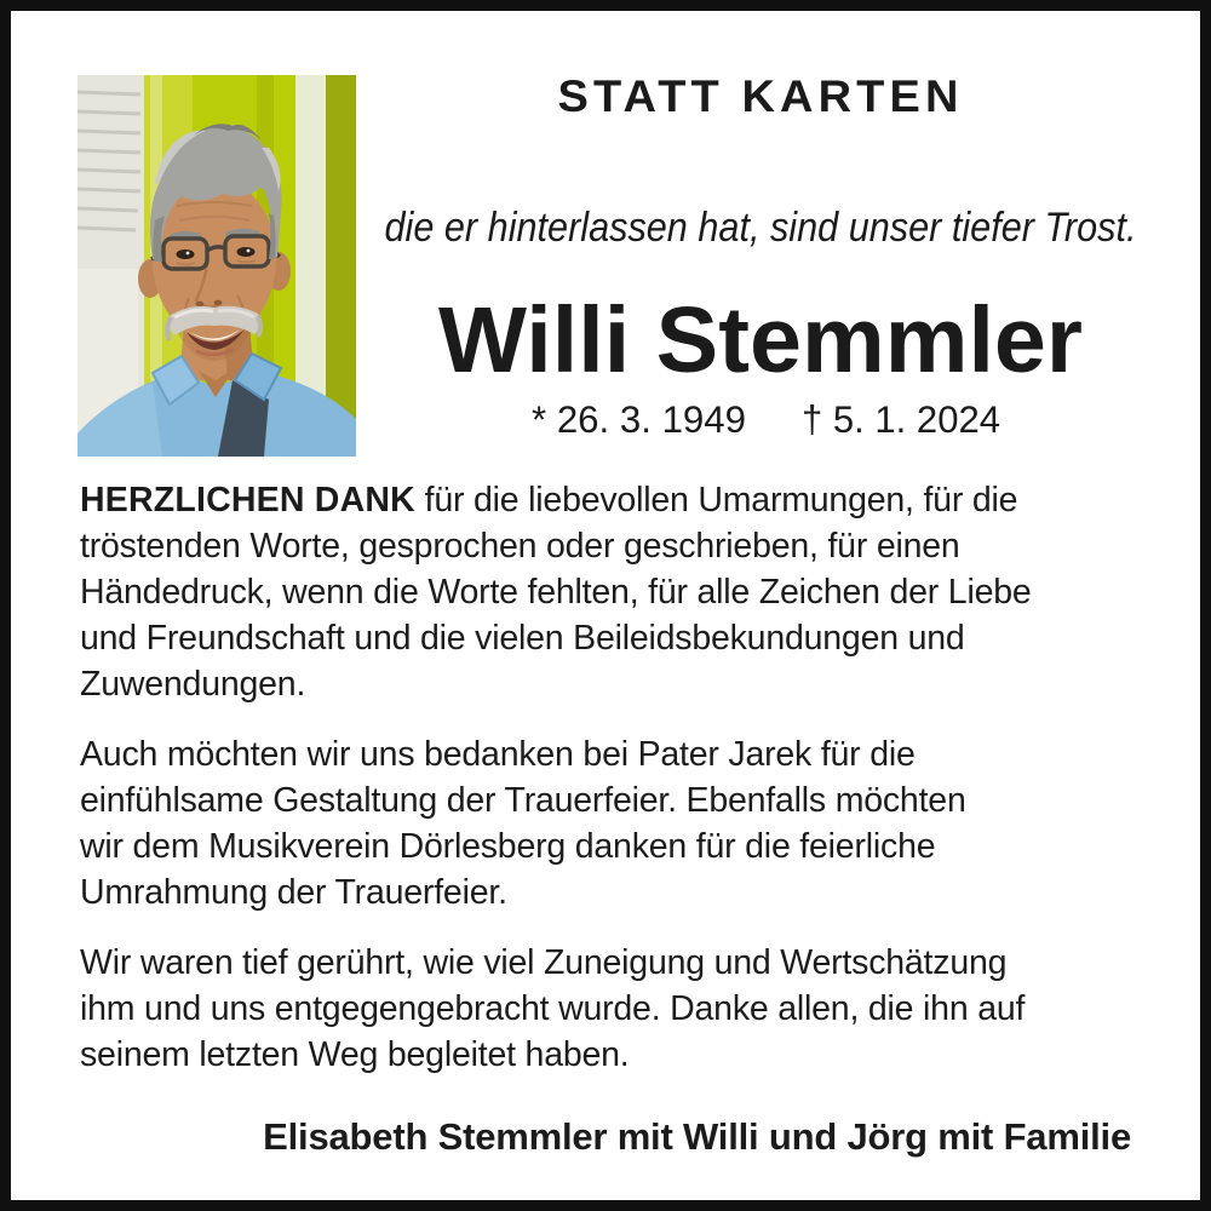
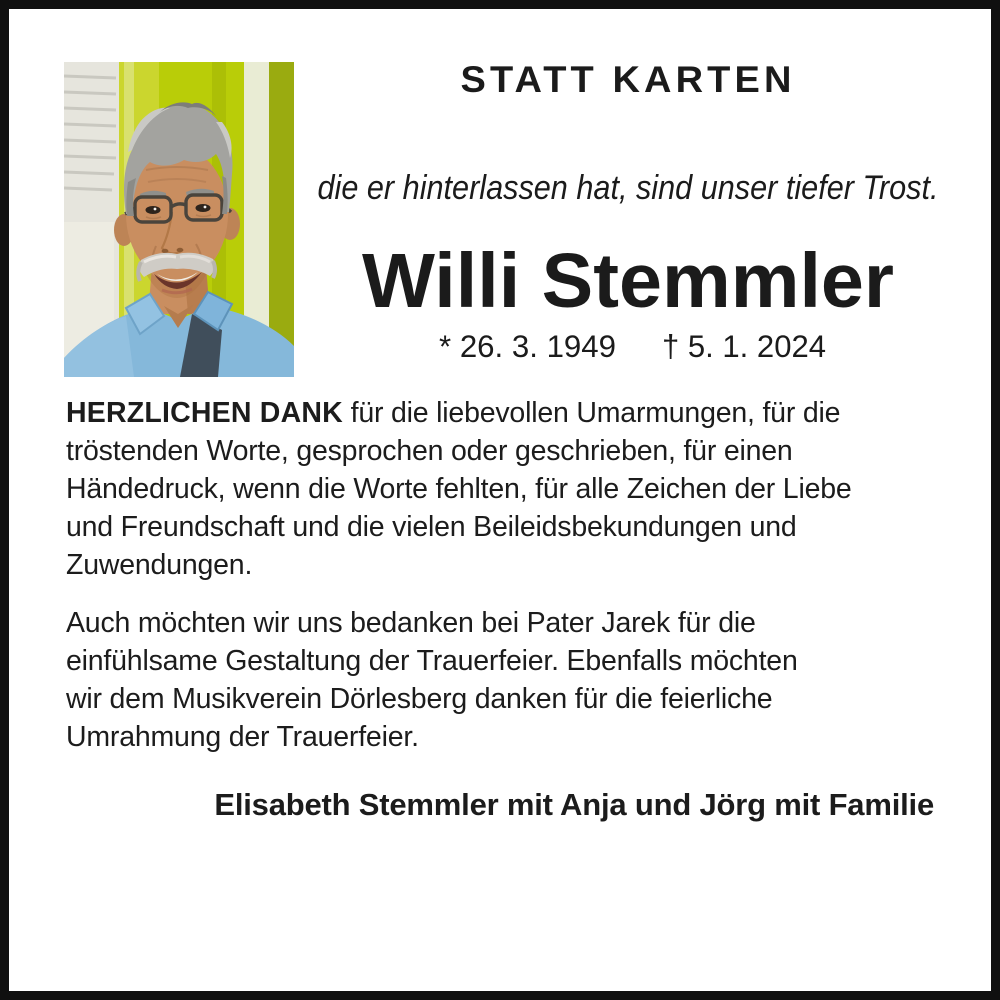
  STATT KARTEN
  die er hinterlassen hat, sind unser tiefer Trost.
  Willi Stemmler
  * 26. 3. 1949
  † 5. 1. 2024
  HERZLICHEN DANK für die liebevollen Umarmungen, für die
  tröstenden Worte, gesprochen oder geschrieben, für einen
  Händedruck, wenn die Worte fehlten, für alle Zeichen der Liebe
  und Freundschaft und die vielen Beileidsbekundungen und
  Zuwendungen.
  Auch möchten wir uns bedanken bei Pater Jarek für die
  einfühlsame Gestaltung der Trauerfeier. Ebenfalls möchten
  wir dem Musikverein Dörlesberg danken für die feierliche
  Umrahmung der Trauerfeier.
- Wir waren tief gerührt, wie viel Zuneigung und Wertschätzung
- ihm und uns entgegengebracht wurde. Danke allen, die ihn auf
- seinem letzten Weg begleitet haben.
- Elisabeth Stemmler mit Willi und Jörg mit Familie
+ Elisabeth Stemmler mit Anja und Jörg mit Familie
